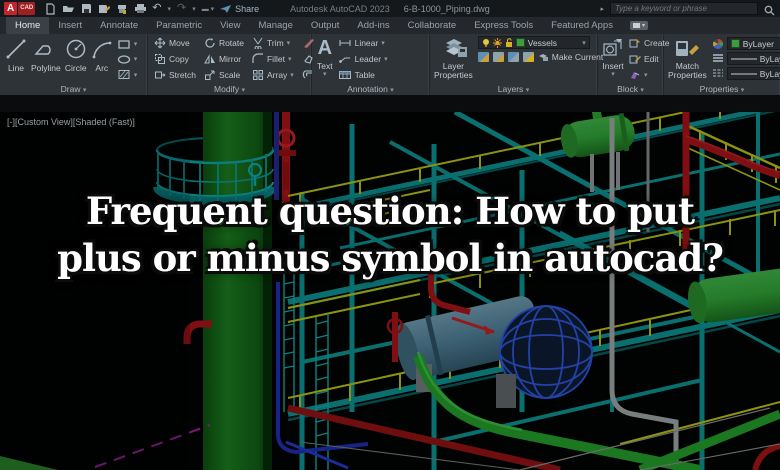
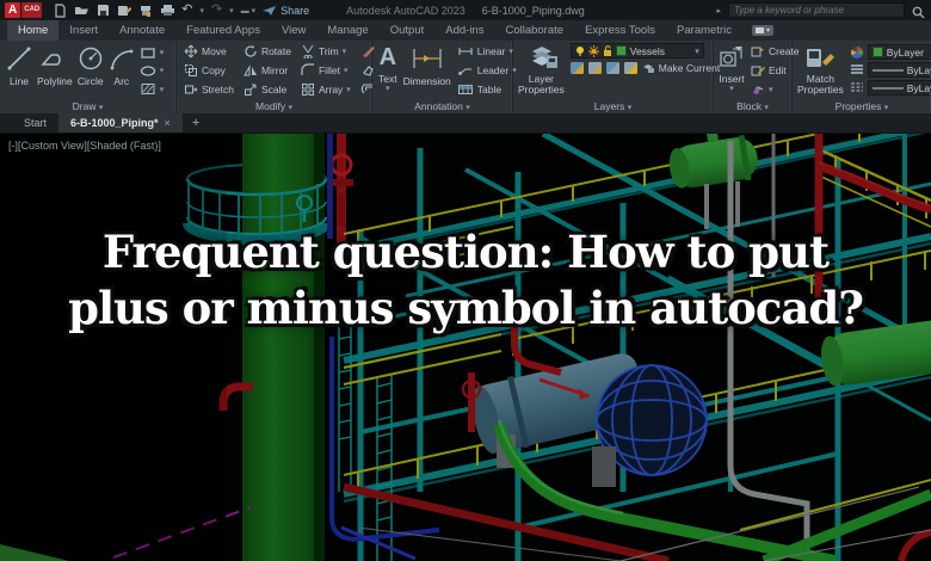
  A
  ↶
  ↷
  Share
  Autodesk AutoCAD 2023
  6-B-1000_Piping.dwg
  Type a keyword or phrase
  Home
  Insert
  Annotate
- Parametric
+ Featured Apps
  View
  Manage
  Output
  Add-ins
  Collaborate
  Express Tools
- Featured Apps
+ Parametric
  Line
  Polyline
  Circle
  Arc
  Draw
  Move
  Copy
  Stretch
  Rotate
  Mirror
  Scale
  Trim
  Fillet
  Array
  Modify
  A
  Text
+ Dimension
  Linear
  Leader
  Table
  Annotation
  Layer Properties
  Vessels
  Make Current
  Layers
  Insert
  Create
  Edit
  Block
  Match Properties
  ByLayer
  Properties
+ Start
+ 6-B-1000_Piping*
+ ×
+ +
  [-][Custom View][Shaded (Fast)]
  Frequent question: How to put
  plus or minus symbol in autocad?
